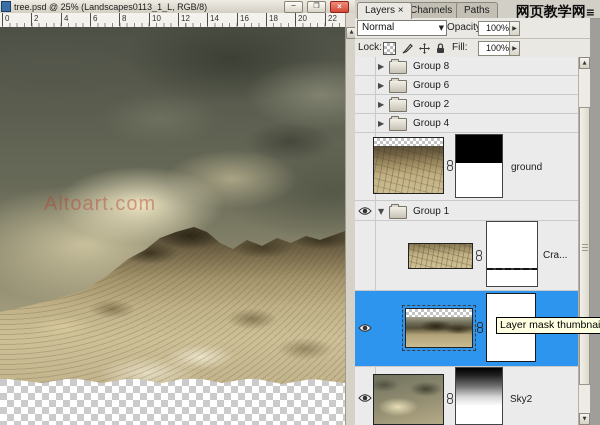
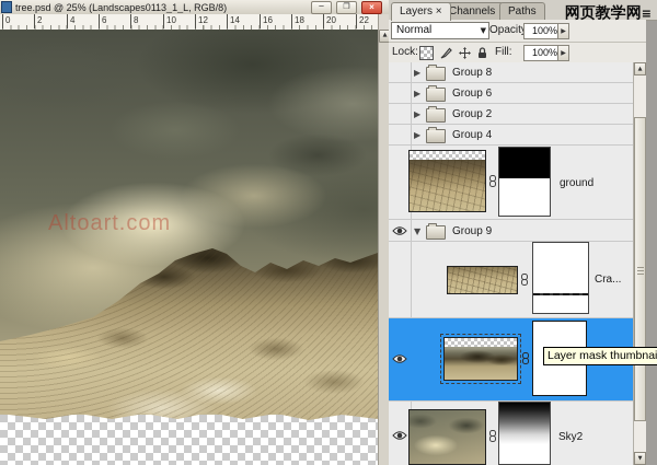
  tree.psd @ 25% (Landscapes0113_1_L, RGB/8)
  ─
  ❐
  ×
  0
  2
  4
  6
  8
  10
  12
  14
  16
  18
  20
  22
  Altoart.com
  Layers ×
  Channels
  Paths
  网页教学网≡
  Normal
  ▼
  Opacit
  100%
  Lock:
  Fill:
  100%
  ▶
  Group 8
  ▶
  Group 6
  ▶
  Group 2
  ▶
  Group 4
  ground
  ▼
- Group 1
+ Group 9
  Cra...
  Sky2
  Layer mask thumbnai
